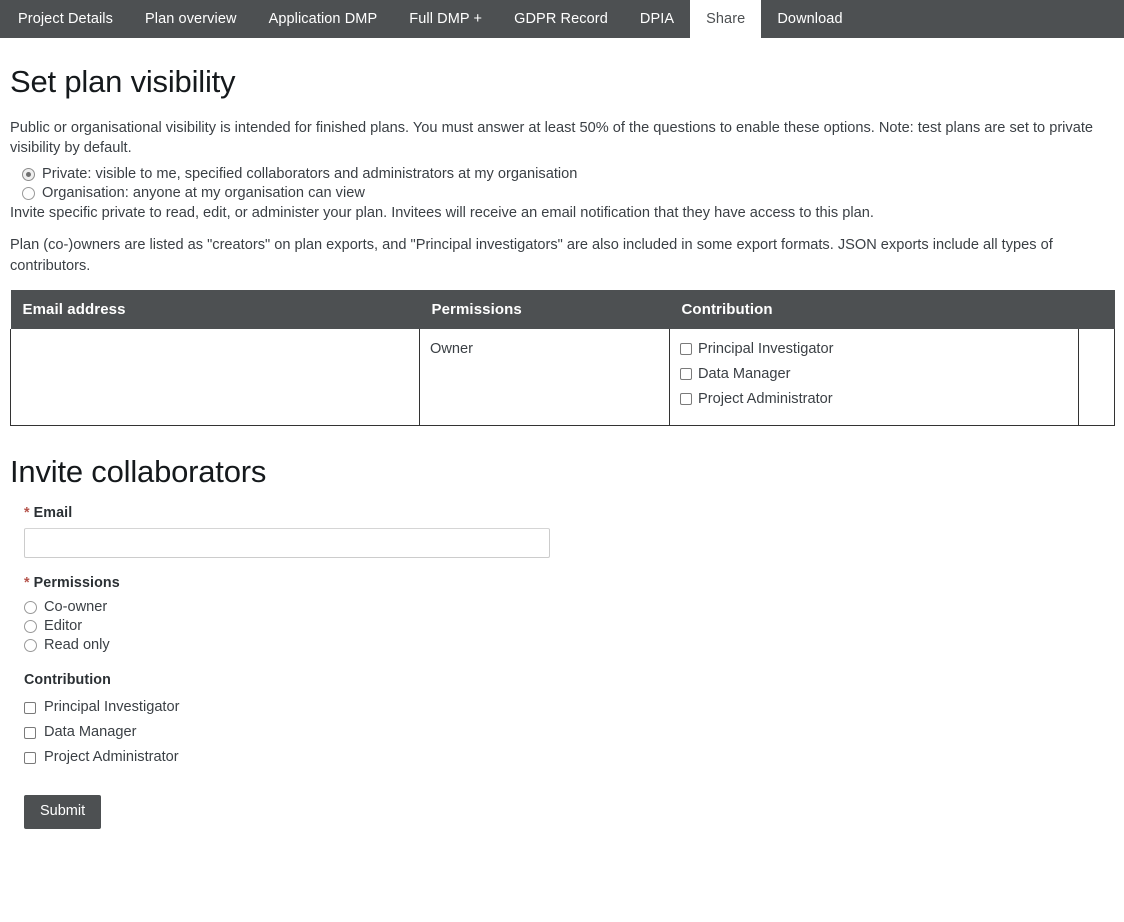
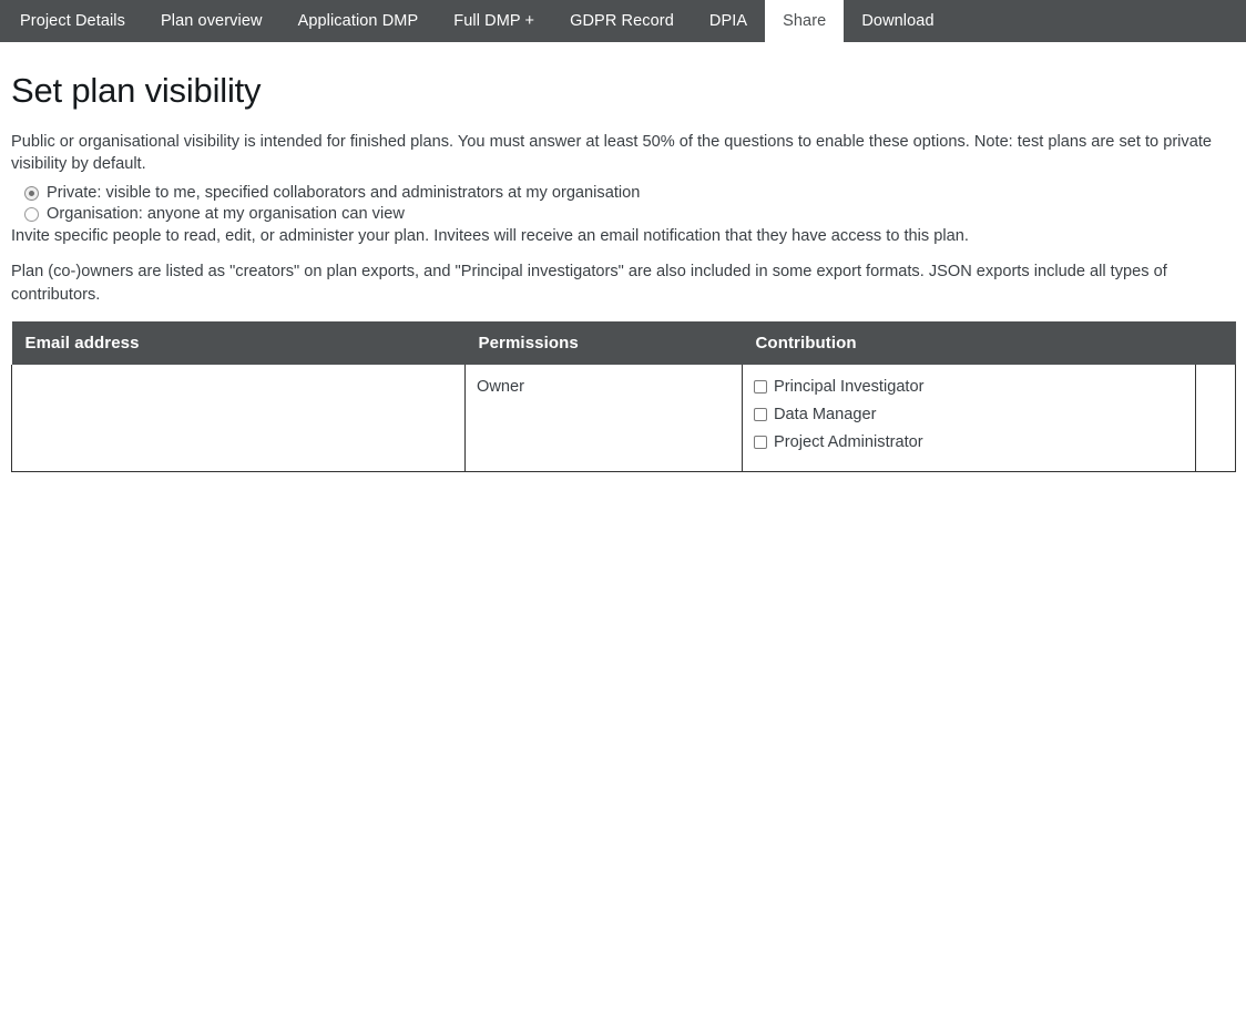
  Project Details
  Plan overview
  Application DMP
  Full DMP +
  GDPR Record
  DPIA
  Share
  Download
  Set plan visibility
  Public or organisational visibility is intended for finished plans. You must answer at least 50% of the questions to enable these options. Note: test plans are set to private visibility by default.
  Private: visible to me, specified collaborators and administrators at my organisation
  Organisation: anyone at my organisation can view
- Invite specific private to read, edit, or administer your plan. Invitees will receive an email notification that they have access to this plan.
+ Invite specific people to read, edit, or administer your plan. Invitees will receive an email notification that they have access to this plan.
  Plan (co-)owners are listed as "creators" on plan exports, and "Principal investigators" are also included in some export formats. JSON exports include all types of contributors.
  Email address	Permissions	Contribution
  	Owner	Principal Investigator Data Manager Project Administrator
- Invite collaborators
- * Email
- * Permissions
- Co-owner
- Editor
- Read only
- Contribution
- Principal Investigator
- Data Manager
- Project Administrator
- Submit
